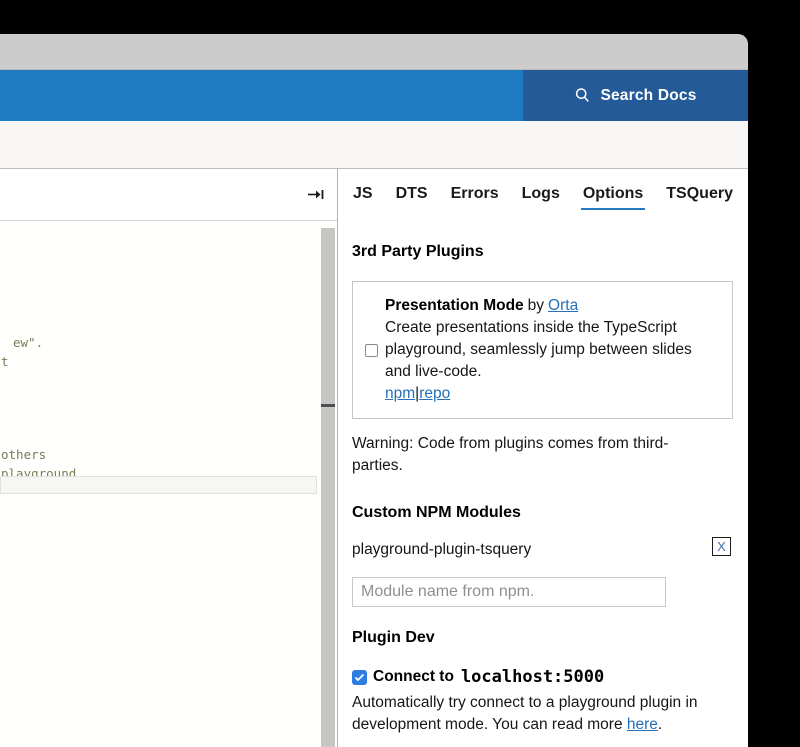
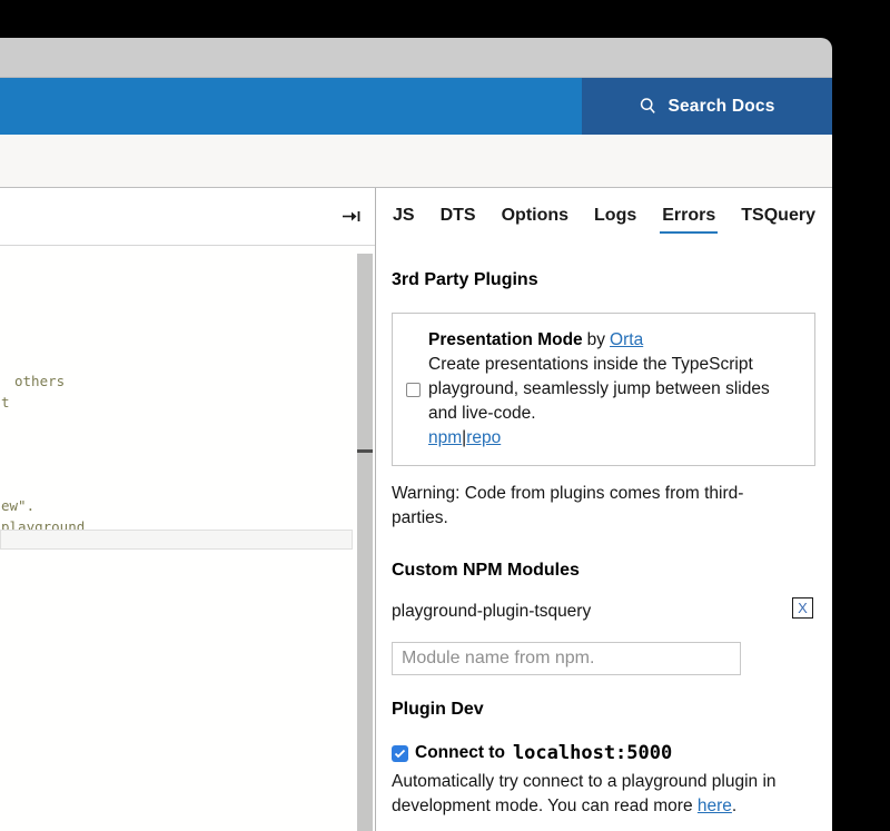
  Search Docs
- ew".
+ others
  t
- others
+ ew".
  playground.
  JS
  DTS
- Errors
+ Options
  Logs
- Options
+ Errors
  TSQuery
  3rd Party Plugins
  Presentation Mode by Orta
  Create presentations inside the TypeScript
  playground, seamlessly jump between slides
  and live-code.
  npm|repo
  Warning: Code from plugins comes from third-
  parties.
  Custom NPM Modules
  playground-plugin-tsquery
  X
  Module name from npm.
  Plugin Dev
  Connect to
  localhost:5000
  Automatically try connect to a playground plugin in
  development mode. You can read more here.
